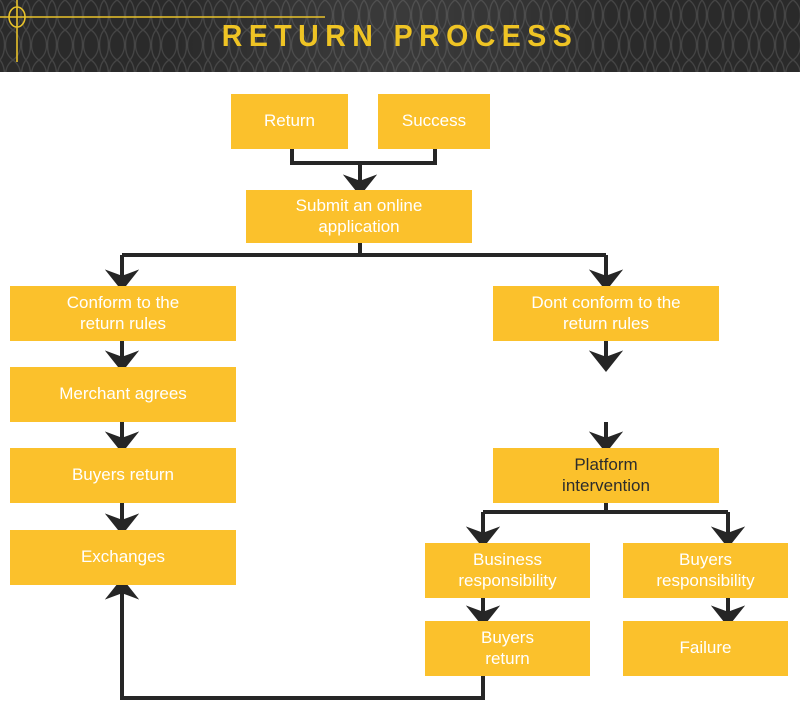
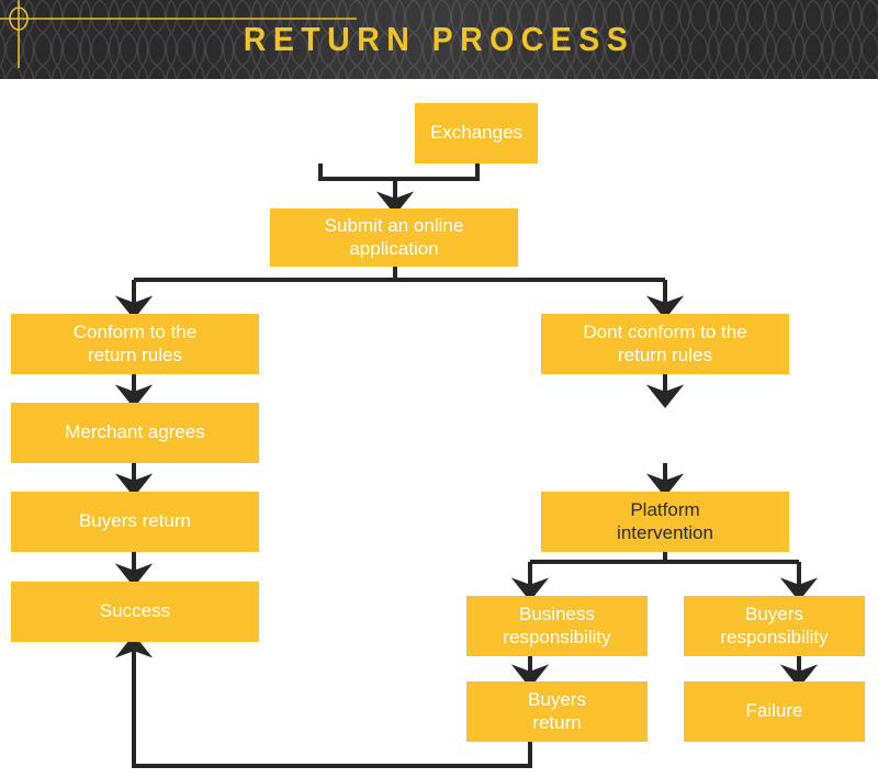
  RETURN PROCESS
- Return
- Success
+ Exchanges
  Submit an online
  application
  Conform to the
  return rules
  Merchant agrees
  Buyers return
- Exchanges
+ Success
  Dont conform to the
  return rules
  Platform
  intervention
  Business
  responsibility
  Buyers
  responsibility
  Buyers
  return
  Failure
